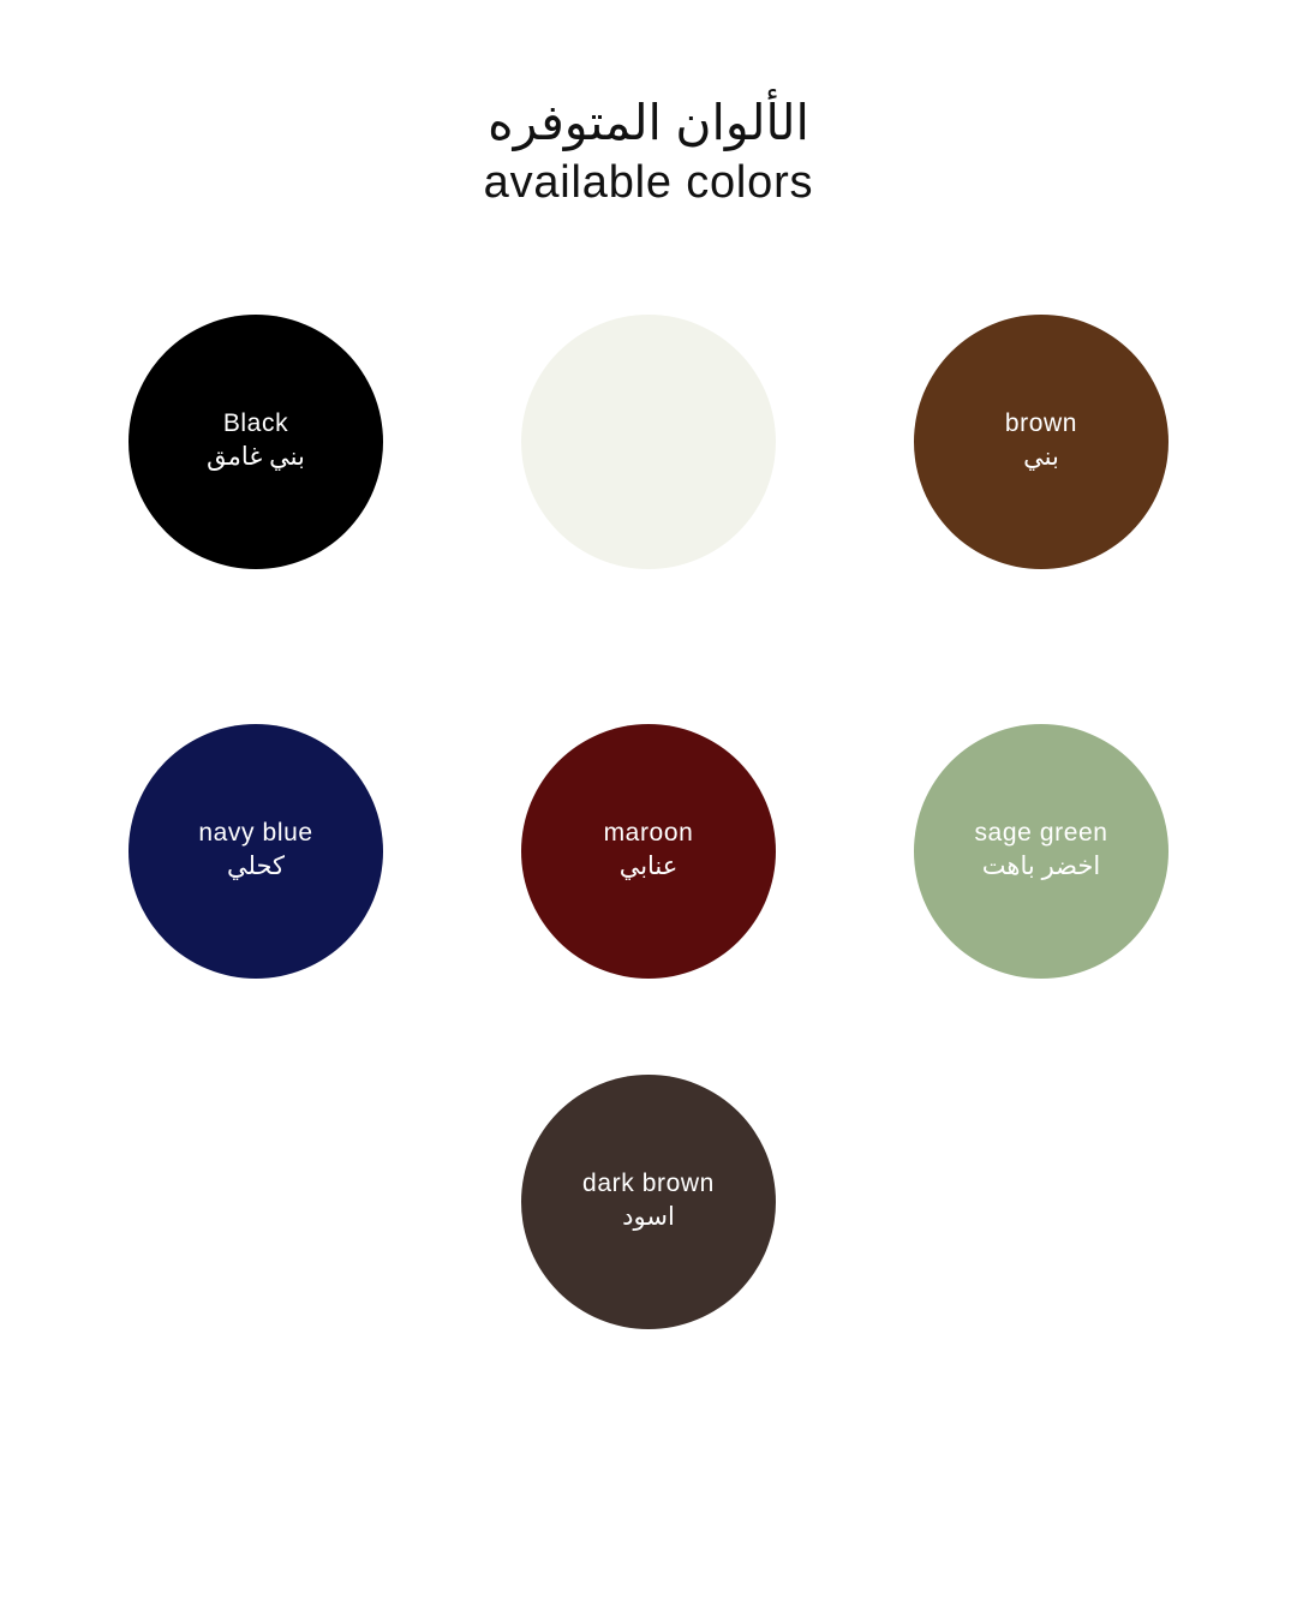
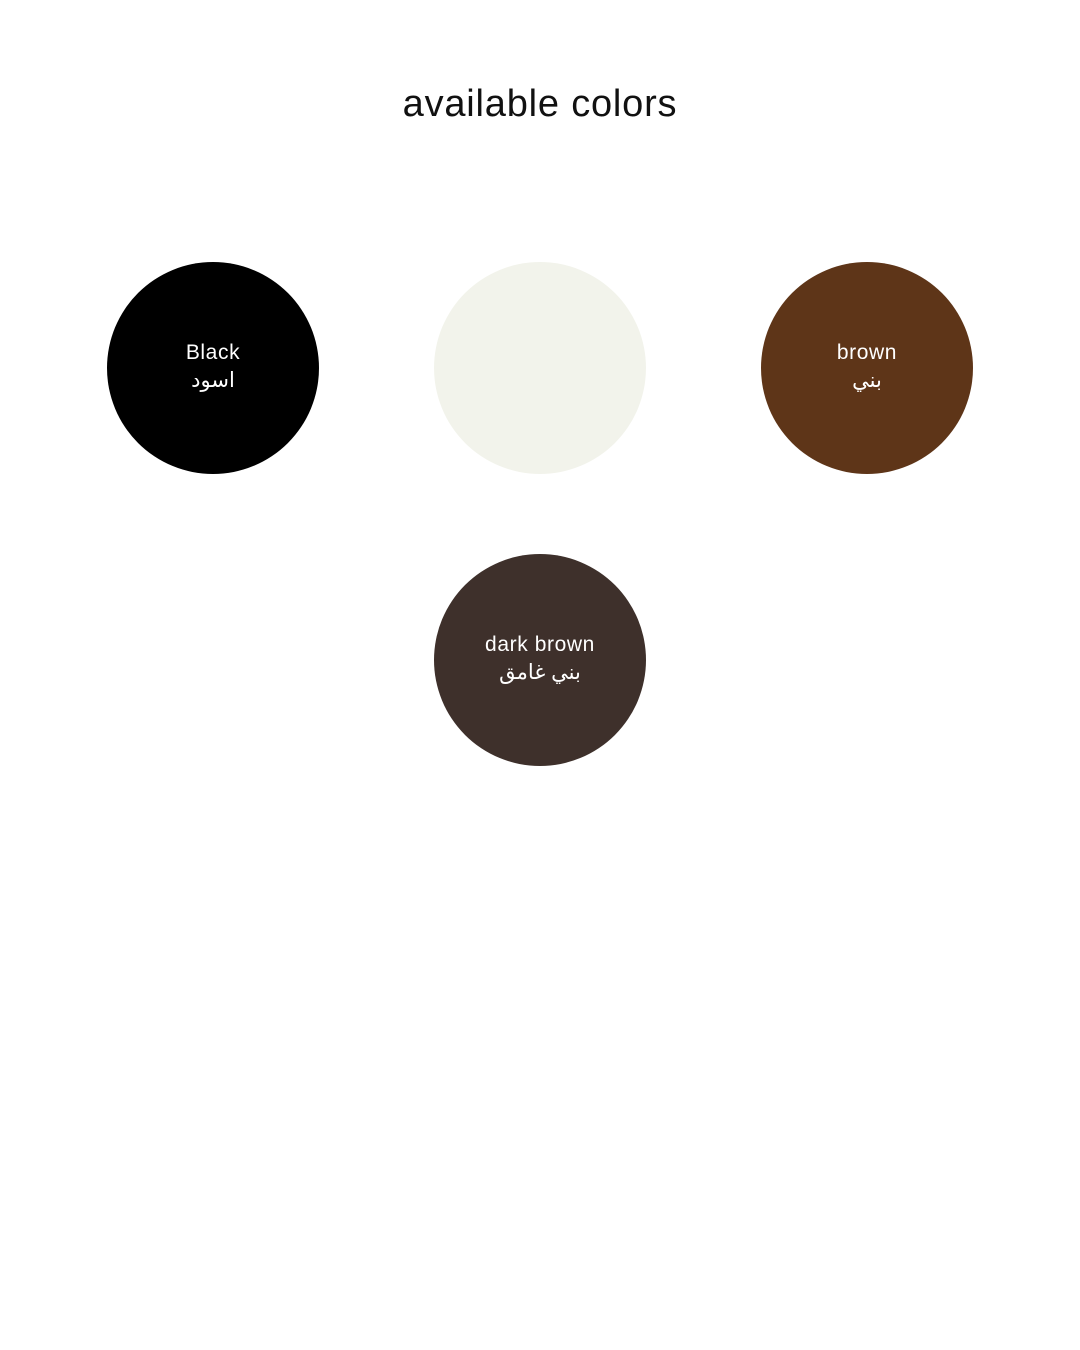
- الألوان المتوفره
  available colors
  Black
- بني غامق
+ اسود
  brown
  بني
- navy blue
- كحلي
- maroon
- عنابي
- sage green
- اخضر باهت
  dark brown
- اسود
+ بني غامق
